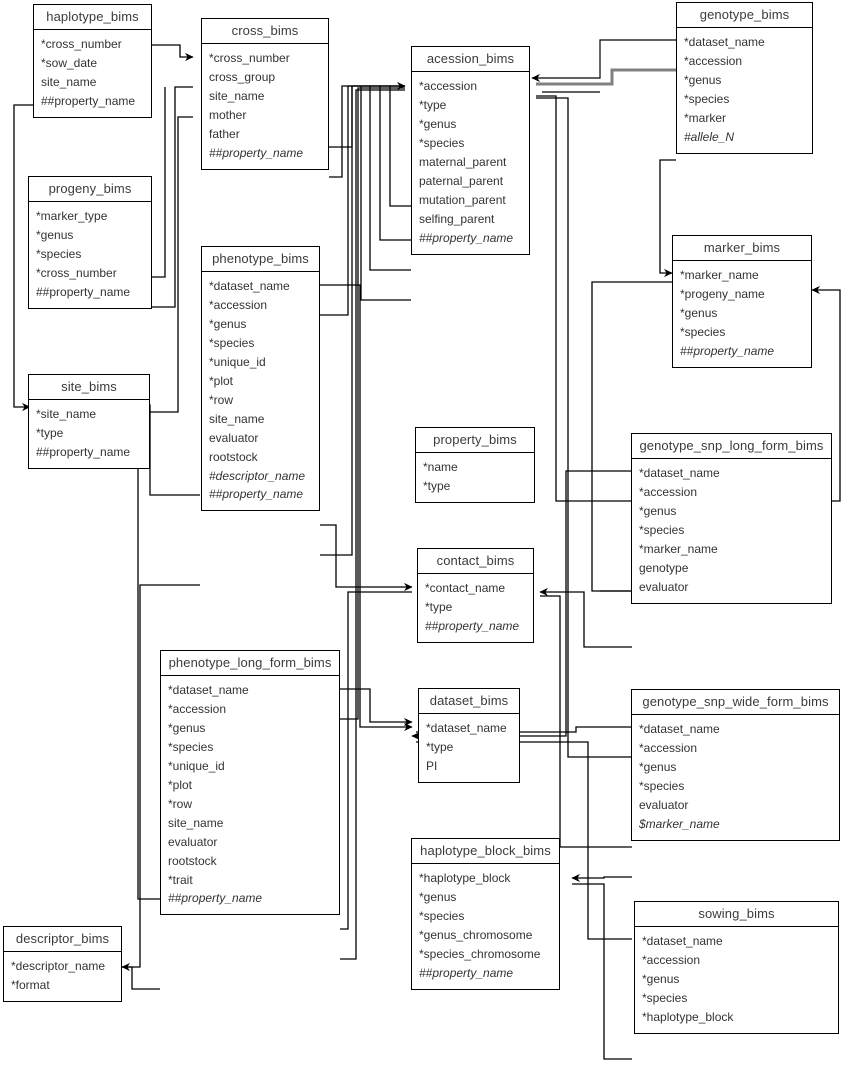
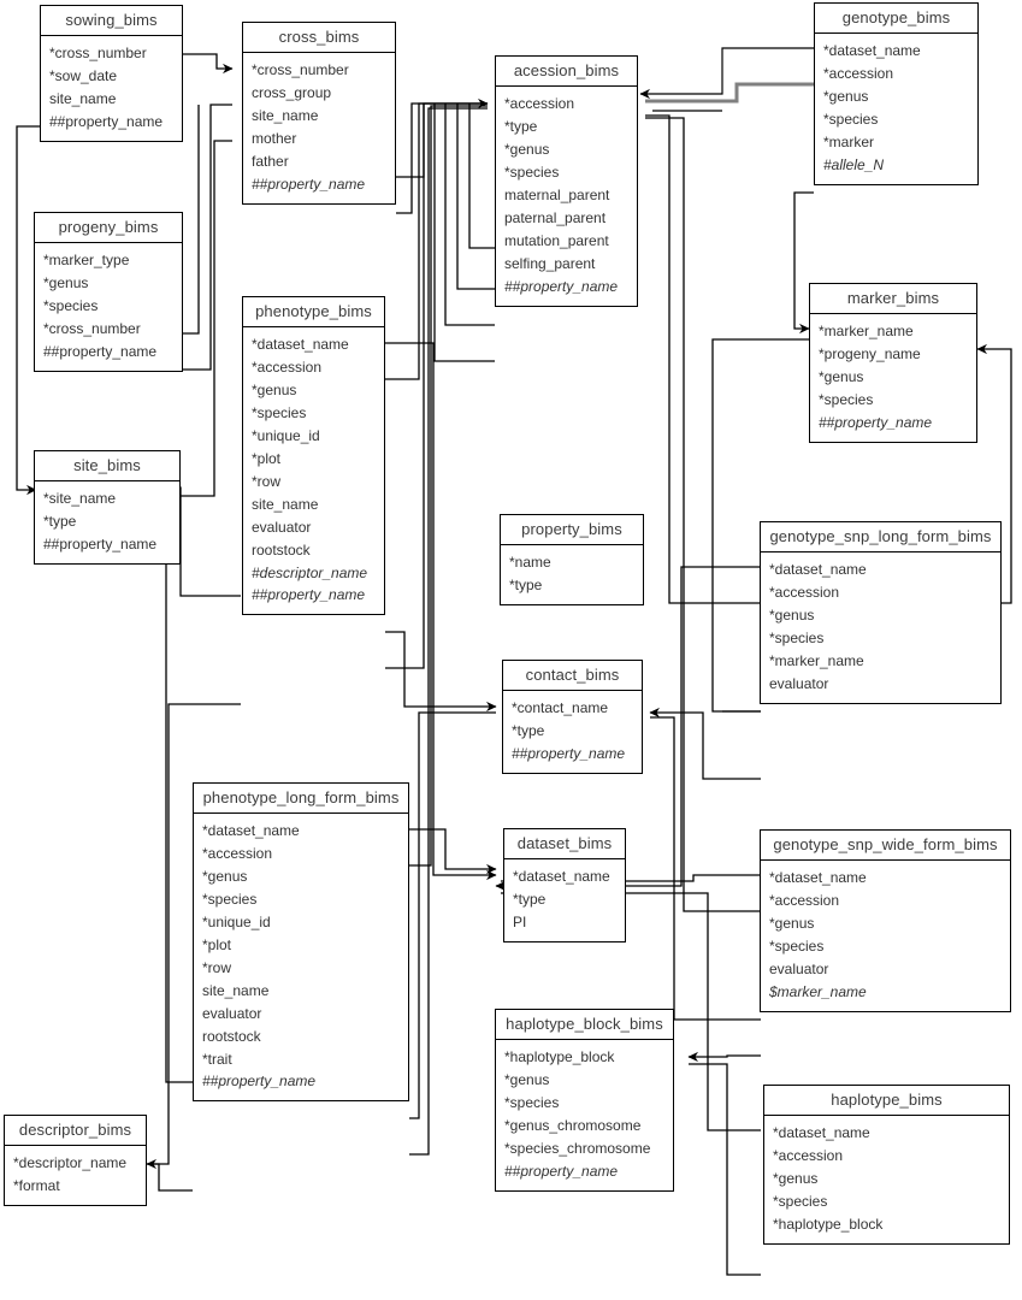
- haplotype_bims
+ sowing_bims
  *cross_number
  *sow_date
  site_name
  ##property_name
  progeny_bims
  *marker_type
  *genus
  *species
  *cross_number
  ##property_name
  site_bims
  *site_name
  *type
  ##property_name
  descriptor_bims
  *descriptor_name
  *format
  cross_bims
  *cross_number
  cross_group
  site_name
  mother
  father
  ##property_name
  phenotype_bims
  *dataset_name
  *accession
  *genus
  *species
  *unique_id
  *plot
  *row
  site_name
  evaluator
  rootstock
  #descriptor_name
  ##property_name
  phenotype_long_form_bims
  *dataset_name
  *accession
  *genus
  *species
  *unique_id
  *plot
  *row
  site_name
  evaluator
  rootstock
  *trait
  ##property_name
  acession_bims
  *accession
  *type
  *genus
  *species
  maternal_parent
  paternal_parent
  mutation_parent
  selfing_parent
  ##property_name
  property_bims
  *name
  *type
  contact_bims
  *contact_name
  *type
  ##property_name
  dataset_bims
  *dataset_name
  *type
  PI
  haplotype_block_bims
  *haplotype_block
  *genus
  *species
  *genus_chromosome
  *species_chromosome
  ##property_name
  genotype_bims
  *dataset_name
  *accession
  *genus
  *species
  *marker
  #allele_N
  marker_bims
  *marker_name
  *progeny_name
  *genus
  *species
  ##property_name
  genotype_snp_long_form_bims
  *dataset_name
  *accession
  *genus
  *species
  *marker_name
- genotype
  evaluator
  genotype_snp_wide_form_bims
  *dataset_name
  *accession
  *genus
  *species
  evaluator
  $marker_name
- sowing_bims
+ haplotype_bims
  *dataset_name
  *accession
  *genus
  *species
  *haplotype_block
